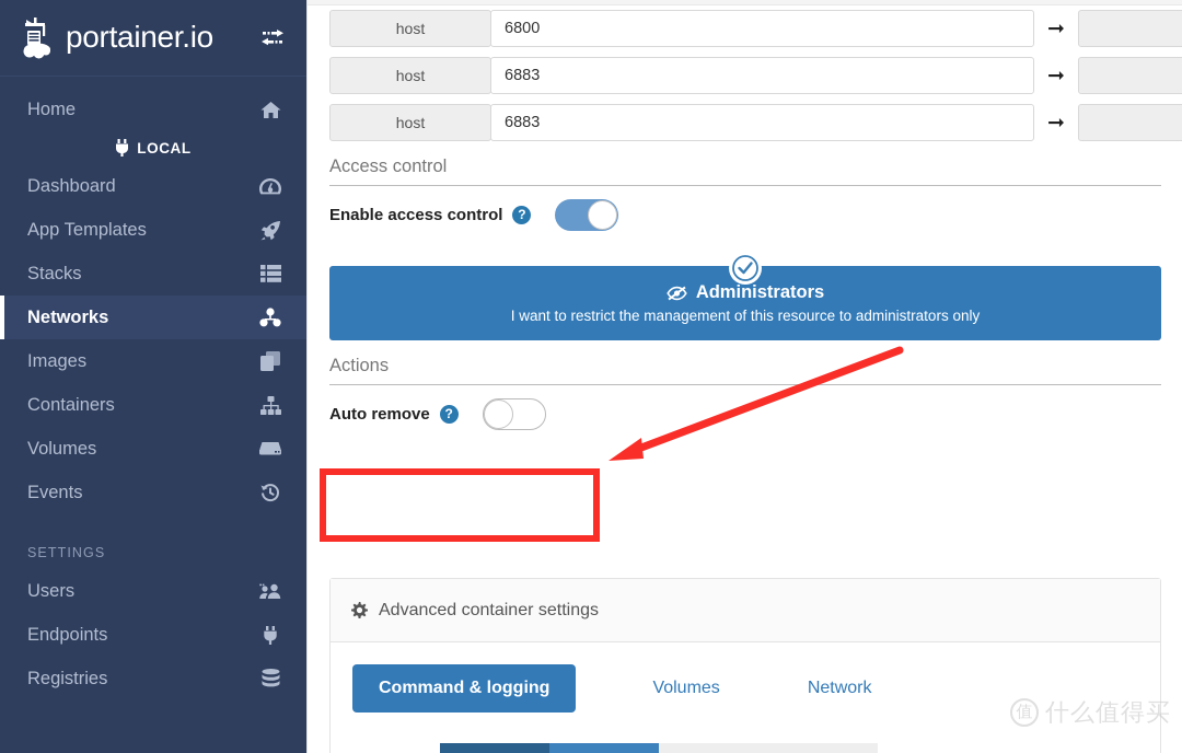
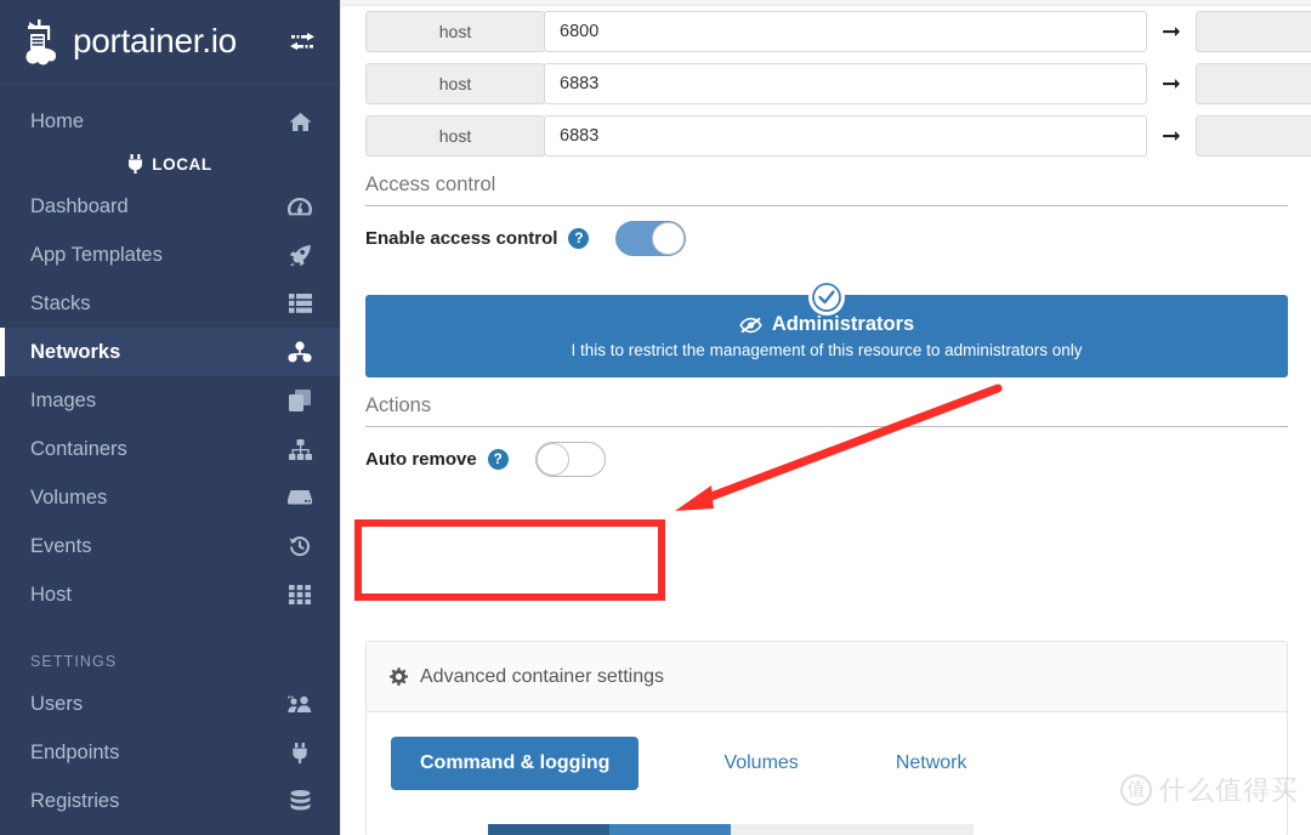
  portainer.io
  Home
  LOCAL
  Dashboard
  App Templates
  Stacks
  Networks
  Images
  Containers
  Volumes
  Events
+ Host
  SETTINGS
  Users
  Endpoints
  Registries
  host
  6800
  ➞
  host
  6883
  ➞
  host
  6883
  ➞
  Access control
  Enable access control
  ?
  Administrators
- I want to restrict the management of this resource to administrators only
+ I this to restrict the management of this resource to administrators only
  Actions
  Auto remove
  ?
  Advanced container settings
  Command & logging
  Volumes
  Network
  值
  什么值得买
